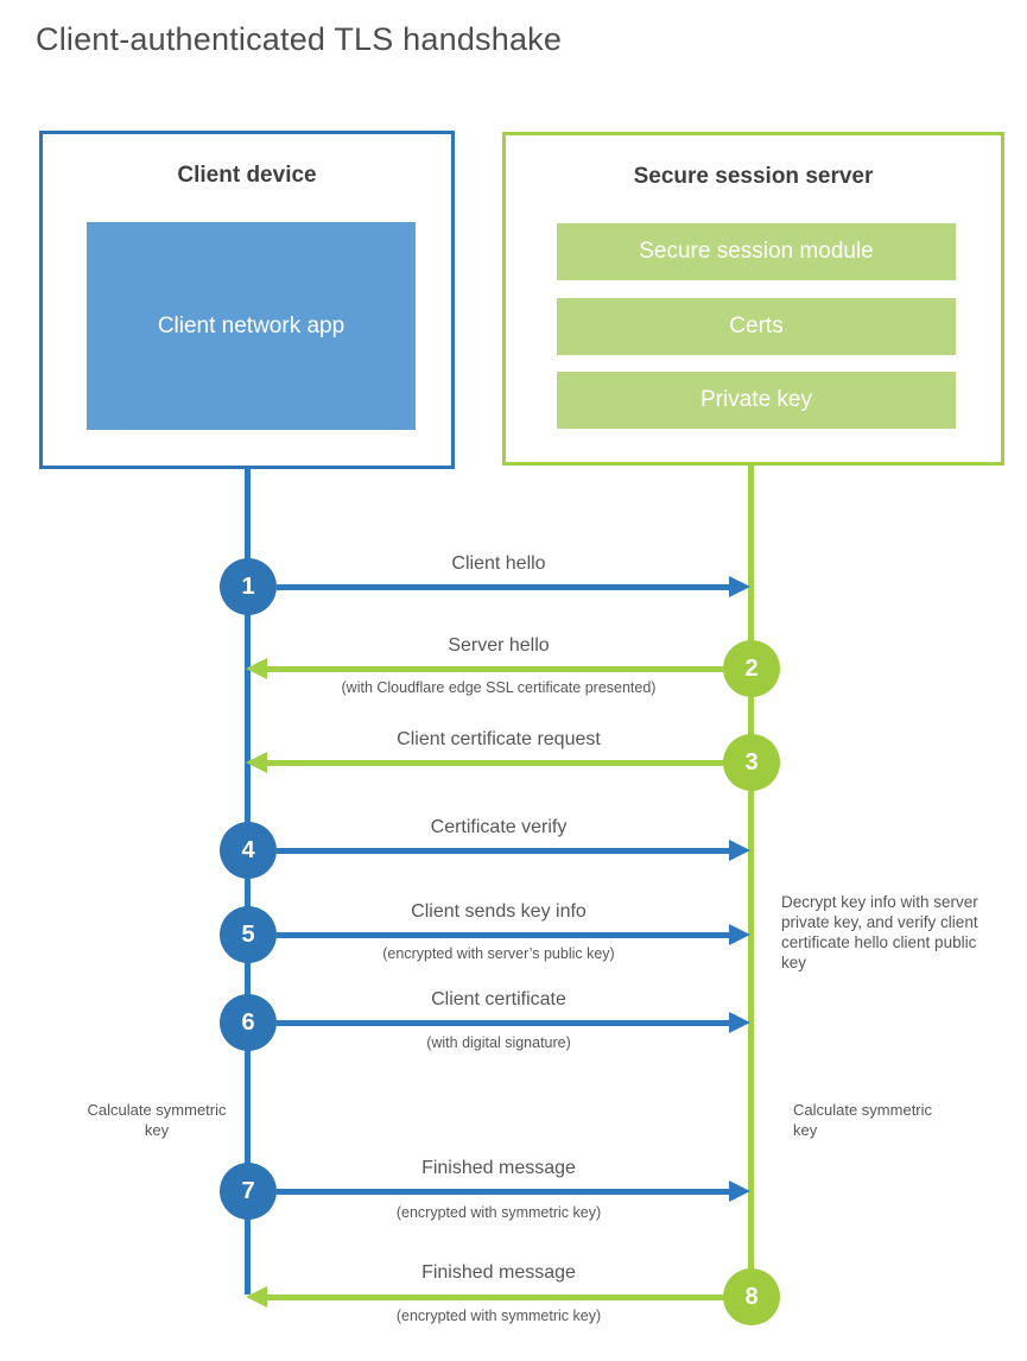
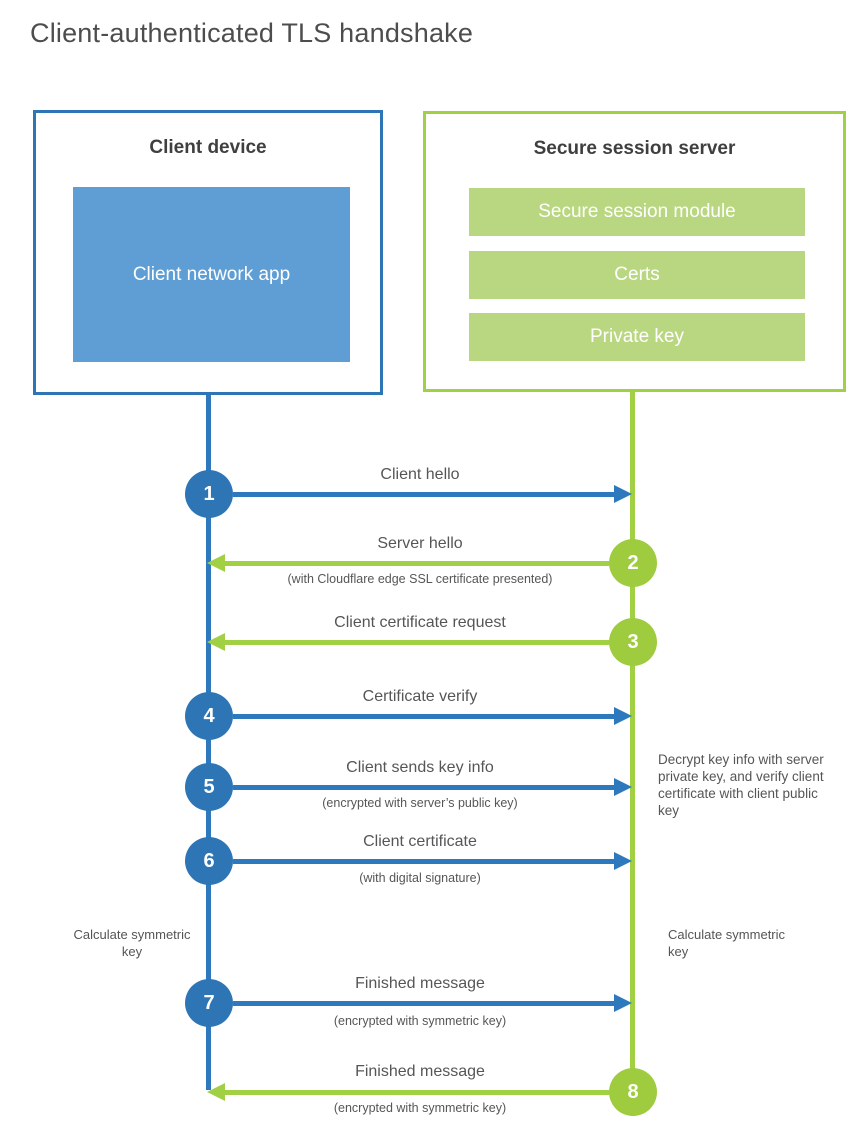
  Client-authenticated TLS handshake
  Client device
  Client network app
  Secure session server
  Secure session module
  Certs
  Private key
  Client hello
  1
  Server hello
  (with Cloudflare edge SSL certificate presented)
  2
  Client certificate request
  3
  Certificate verify
  4
  Client sends key info
  (encrypted with server’s public key)
  5
  Client certificate
  (with digital signature)
  6
  Finished message
  (encrypted with symmetric key)
  7
  Finished message
  (encrypted with symmetric key)
  8
  Calculate symmetric key
  Calculate symmetric key
- Decrypt key info with server private key, and verify client certificate hello client public key
+ Decrypt key info with server private key, and verify client certificate with client public key
